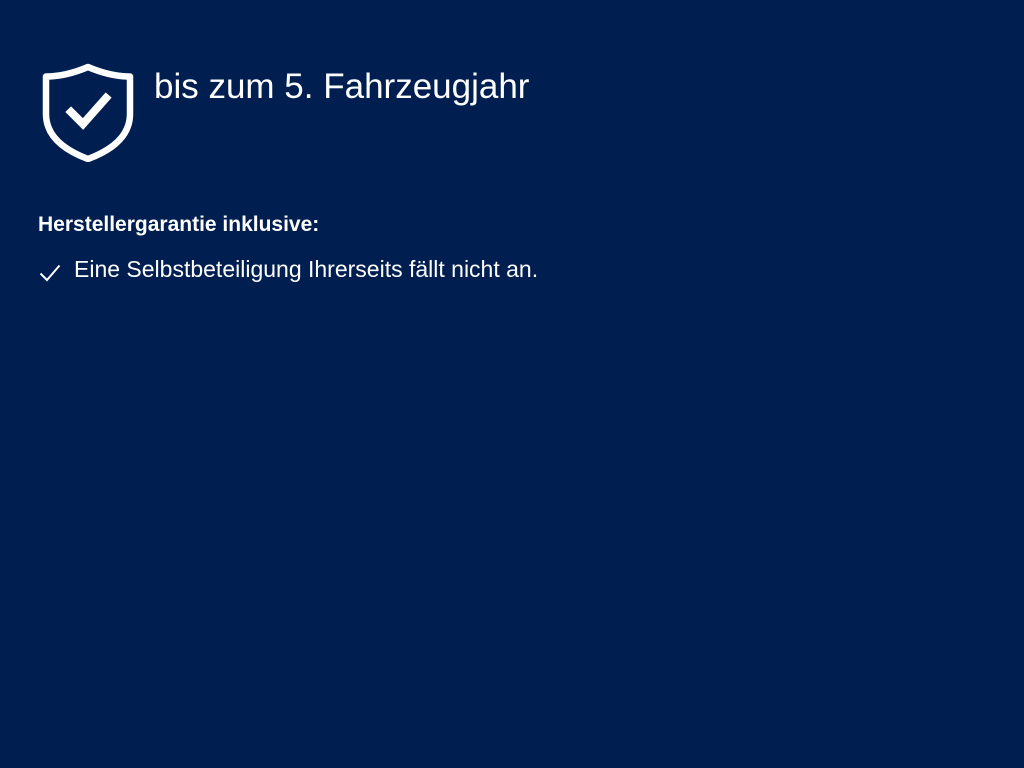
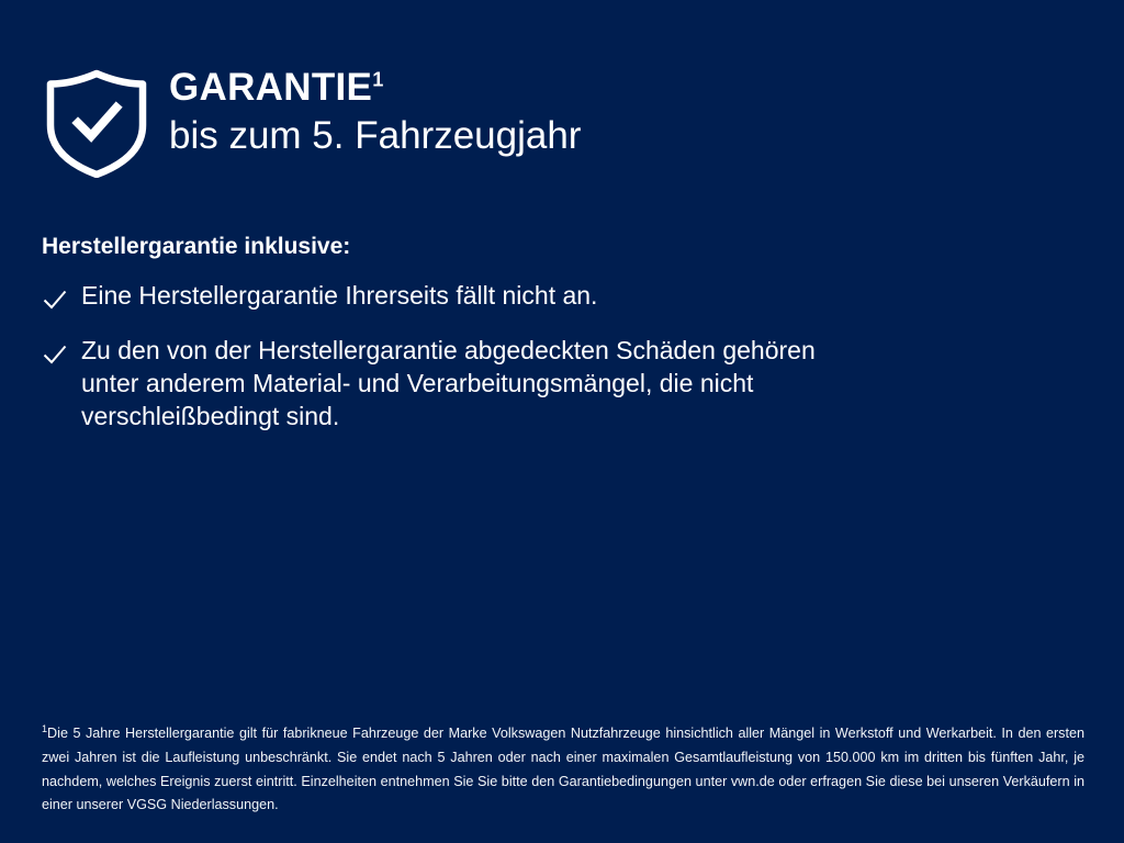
+ GARANTIE1
  bis zum 5. Fahrzeugjahr
  Herstellergarantie inklusive:
- Eine Selbstbeteiligung Ihrerseits fällt nicht an.
+ Eine Herstellergarantie Ihrerseits fällt nicht an.
+ Zu den von der Herstellergarantie abgedeckten Schäden gehören
+ unter anderem Material- und Verarbeitungsmängel, die nicht
+ verschleißbedingt sind.
+ 1Die 5 Jahre Herstellergarantie gilt für fabrikneue Fahrzeuge der Marke Volkswagen Nutzfahrzeuge hinsichtlich aller Mängel in Werkstoff und Werkarbeit. In den ersten zwei Jahren ist die Laufleistung unbeschränkt. Sie endet nach 5 Jahren oder nach einer maximalen Gesamtlaufleistung von 150.000 km im dritten bis fünften Jahr, je nachdem, welches Ereignis zuerst eintritt. Einzelheiten entnehmen Sie Sie bitte den Garantiebedingungen unter vwn.de oder erfragen Sie diese bei unseren Verkäufern in einer unserer VGSG Niederlassungen.
